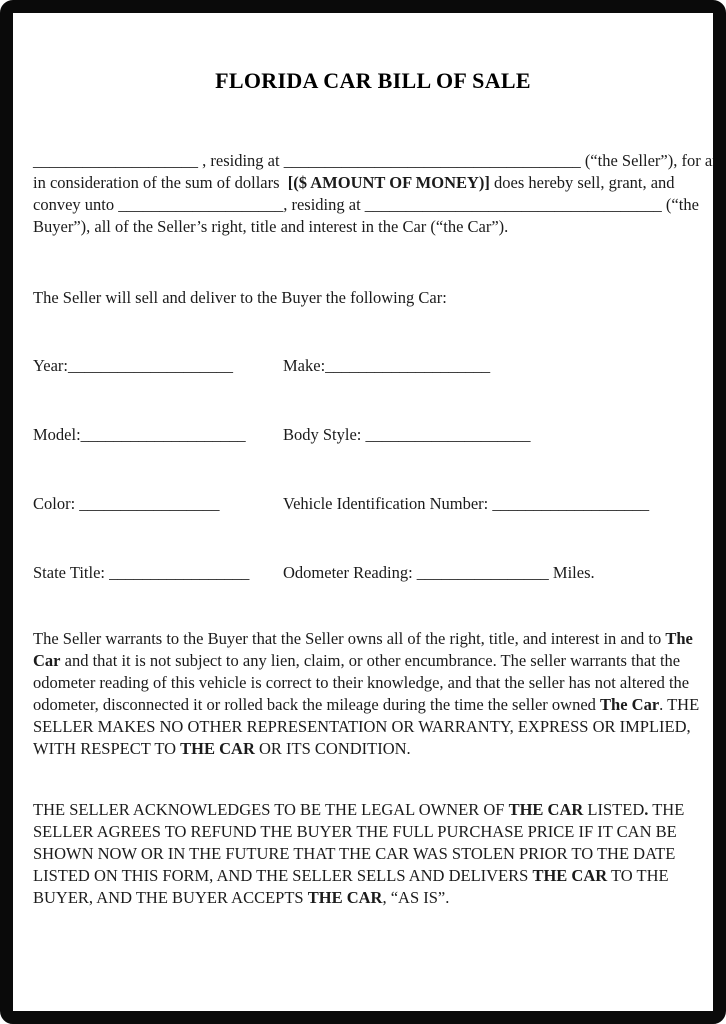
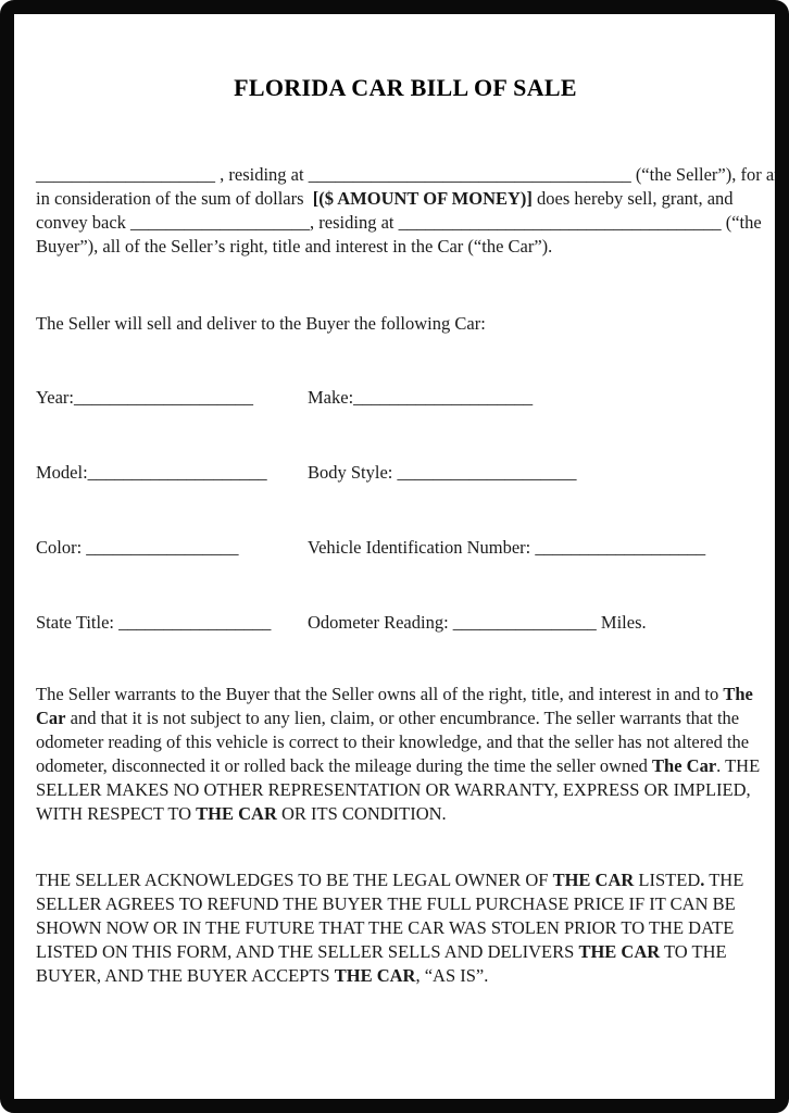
  FLORIDA CAR BILL OF SALE
  ____________________ , residing at ____________________________________ (“the Seller”), for a
  in consideration of the sum of dollars [($ AMOUNT OF MONEY)] does hereby sell, grant, and
- convey unto ____________________, residing at ____________________________________ (“the
+ convey back ____________________, residing at ____________________________________ (“the
  Buyer”), all of the Seller’s right, title and interest in the Car (“the Car”).
  The Seller will sell and deliver to the Buyer the following Car:
  Year:____________________
  Make:____________________
  Model:____________________
  Body Style: ____________________
  Color: _________________
  Vehicle Identification Number: ___________________
  State Title: _________________
  Odometer Reading: ________________ Miles.
  The Seller warrants to the Buyer that the Seller owns all of the right, title, and interest in and to The
  Car and that it is not subject to any lien, claim, or other encumbrance. The seller warrants that the
  odometer reading of this vehicle is correct to their knowledge, and that the seller has not altered the
  odometer, disconnected it or rolled back the mileage during the time the seller owned The Car. THE
  SELLER MAKES NO OTHER REPRESENTATION OR WARRANTY, EXPRESS OR IMPLIED,
  WITH RESPECT TO THE CAR OR ITS CONDITION.
  THE SELLER ACKNOWLEDGES TO BE THE LEGAL OWNER OF THE CAR LISTED. THE
  SELLER AGREES TO REFUND THE BUYER THE FULL PURCHASE PRICE IF IT CAN BE
  SHOWN NOW OR IN THE FUTURE THAT THE CAR WAS STOLEN PRIOR TO THE DATE
  LISTED ON THIS FORM, AND THE SELLER SELLS AND DELIVERS THE CAR TO THE
  BUYER, AND THE BUYER ACCEPTS THE CAR, “AS IS”.
